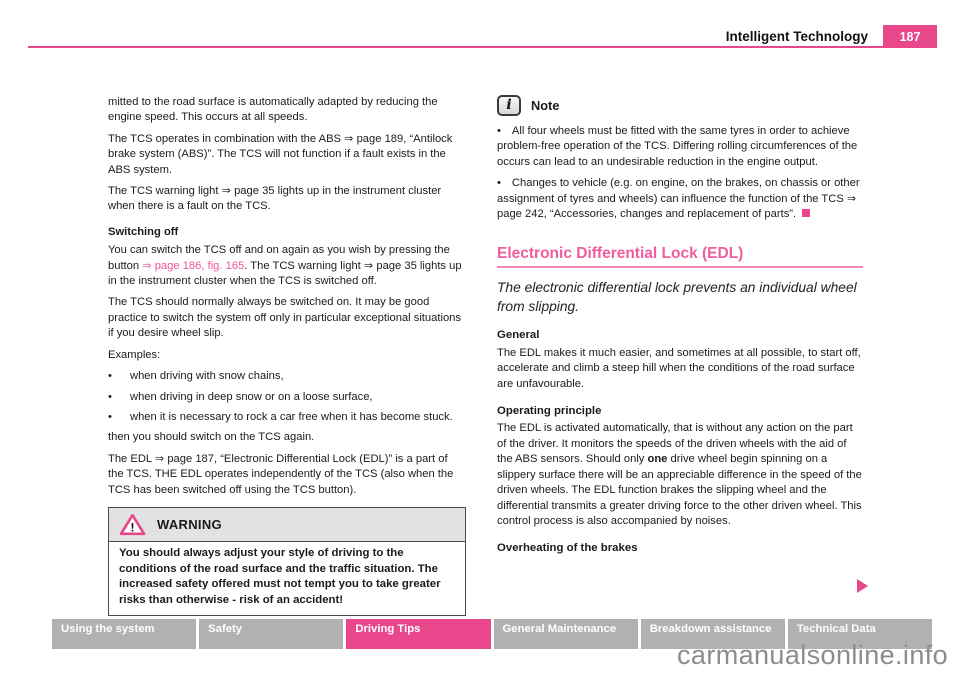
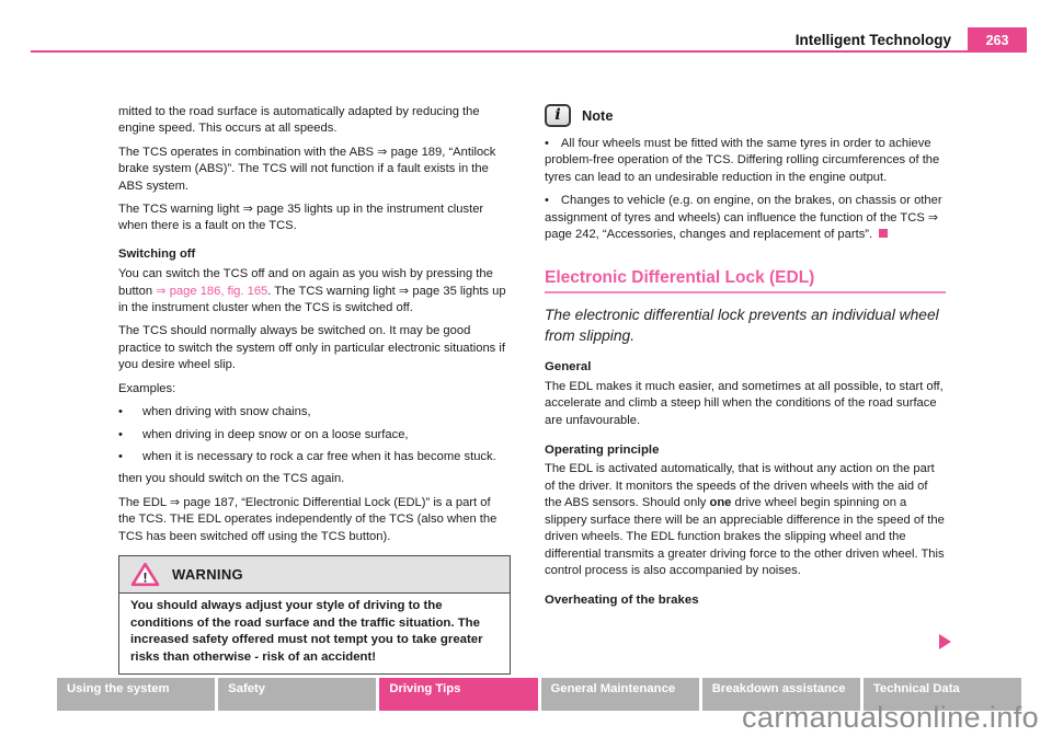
  Intelligent Technology
- 187
+ 263
  mitted to the road surface is automatically adapted by reducing the engine speed. This occurs at all speeds.
  The TCS operates in combination with the ABS ⇒ page 189, “Antilock brake system (ABS)”. The TCS will not function if a fault exists in the ABS system.
  The TCS warning light ⇒ page 35 lights up in the instrument cluster when there is a fault on the TCS.
  Switching off
  You can switch the TCS off and on again as you wish by pressing the button ⇒ page 186, fig. 165. The TCS warning light ⇒ page 35 lights up in the instrument cluster when the TCS is switched off.
- The TCS should normally always be switched on. It may be good practice to switch the system off only in particular exceptional situations if you desire wheel slip.
+ The TCS should normally always be switched on. It may be good practice to switch the system off only in particular electronic situations if you desire wheel slip.
  Examples:
  •
  when driving with snow chains,
  •
  when driving in deep snow or on a loose surface,
  •
  when it is necessary to rock a car free when it has become stuck.
  then you should switch on the TCS again.
  The EDL ⇒ page 187, “Electronic Differential Lock (EDL)” is a part of the TCS. THE EDL operates independently of the TCS (also when the TCS has been switched off using the TCS button).
  !
  WARNING
  You should always adjust your style of driving to the conditions of the road surface and the traffic situation. The increased safety offered must not tempt you to take greater risks than otherwise - risk of an accident!
  i
  Note
- • All four wheels must be fitted with the same tyres in order to achieve problem-free operation of the TCS. Differing rolling circumferences of the occurs can lead to an undesirable reduction in the engine output.
+ • All four wheels must be fitted with the same tyres in order to achieve problem-free operation of the TCS. Differing rolling circumferences of the tyres can lead to an undesirable reduction in the engine output.
  • Changes to vehicle (e.g. on engine, on the brakes, on chassis or other assignment of tyres and wheels) can influence the function of the TCS ⇒ page 242, “Accessories, changes and replacement of parts”.
  Electronic Differential Lock (EDL)
  The electronic differential lock prevents an individual wheel from slipping.
  General
  The EDL makes it much easier, and sometimes at all possible, to start off, accelerate and climb a steep hill when the conditions of the road surface are unfavourable.
  Operating principle
  The EDL is activated automatically, that is without any action on the part of the driver. It monitors the speeds of the driven wheels with the aid of the ABS sensors. Should only one drive wheel begin spinning on a slippery surface there will be an appreciable difference in the speed of the driven wheels. The EDL function brakes the slipping wheel and the differential transmits a greater driving force to the other driven wheel. This control process is also accompanied by noises.
  Overheating of the brakes
  Using the system
  Safety
  Driving Tips
  General Maintenance
  Breakdown assistance
  Technical Data
  carmanualsonline.info
